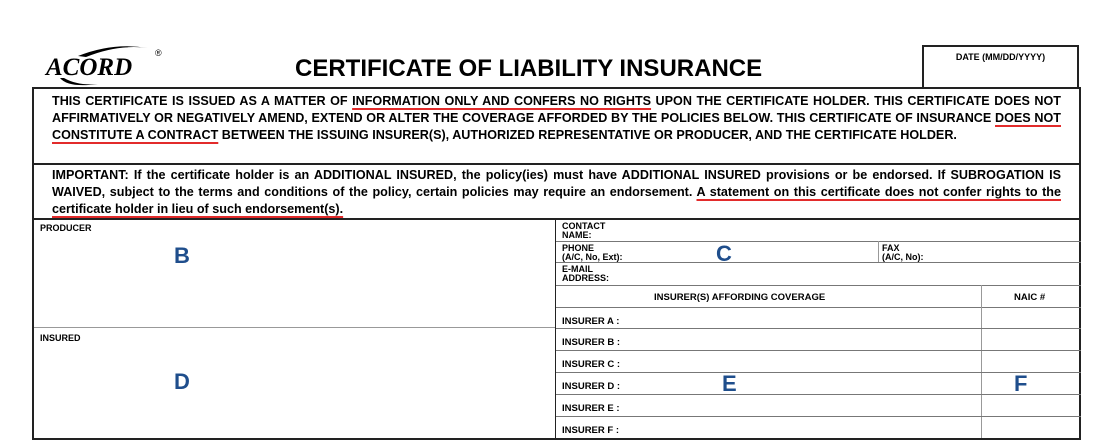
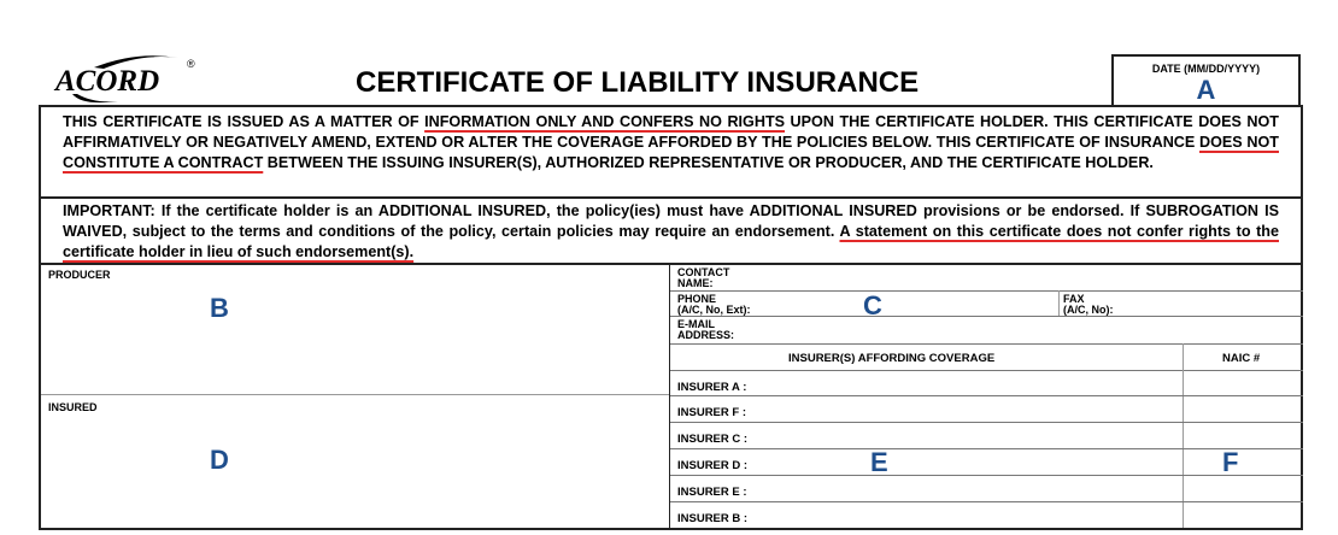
  ACORD
  ®
  CERTIFICATE OF LIABILITY INSURANCE
  DATE (MM/DD/YYYY)
+ A
  THIS CERTIFICATE IS ISSUED AS A MATTER OF INFORMATION ONLY AND CONFERS NO RIGHTS UPON THE CERTIFICATE HOLDER. THIS CERTIFICATE DOES NOT AFFIRMATIVELY OR NEGATIVELY AMEND, EXTEND OR ALTER THE COVERAGE AFFORDED BY THE POLICIES BELOW. THIS CERTIFICATE OF INSURANCE DOES NOT CONSTITUTE A CONTRACT BETWEEN THE ISSUING INSURER(S), AUTHORIZED REPRESENTATIVE OR PRODUCER, AND THE CERTIFICATE HOLDER.
  IMPORTANT: If the certificate holder is an ADDITIONAL INSURED, the policy(ies) must have ADDITIONAL INSURED provisions or be endorsed. If SUBROGATION IS WAIVED, subject to the terms and conditions of the policy, certain policies may require an endorsement. A statement on this certificate does not confer rights to the certificate holder in lieu of such endorsement(s).
  PRODUCER
  B
  INSURED
  D
  CONTACT
  NAME:
  PHONE
  (A/C, No, Ext):
  C
  FAX
  (A/C, No):
  E-MAIL
  ADDRESS:
  INSURER(S) AFFORDING COVERAGE
  NAIC #
  INSURER A :
- INSURER B :
+ INSURER F :
  INSURER C :
  INSURER D :
  E
  F
  INSURER E :
- INSURER F :
+ INSURER B :
